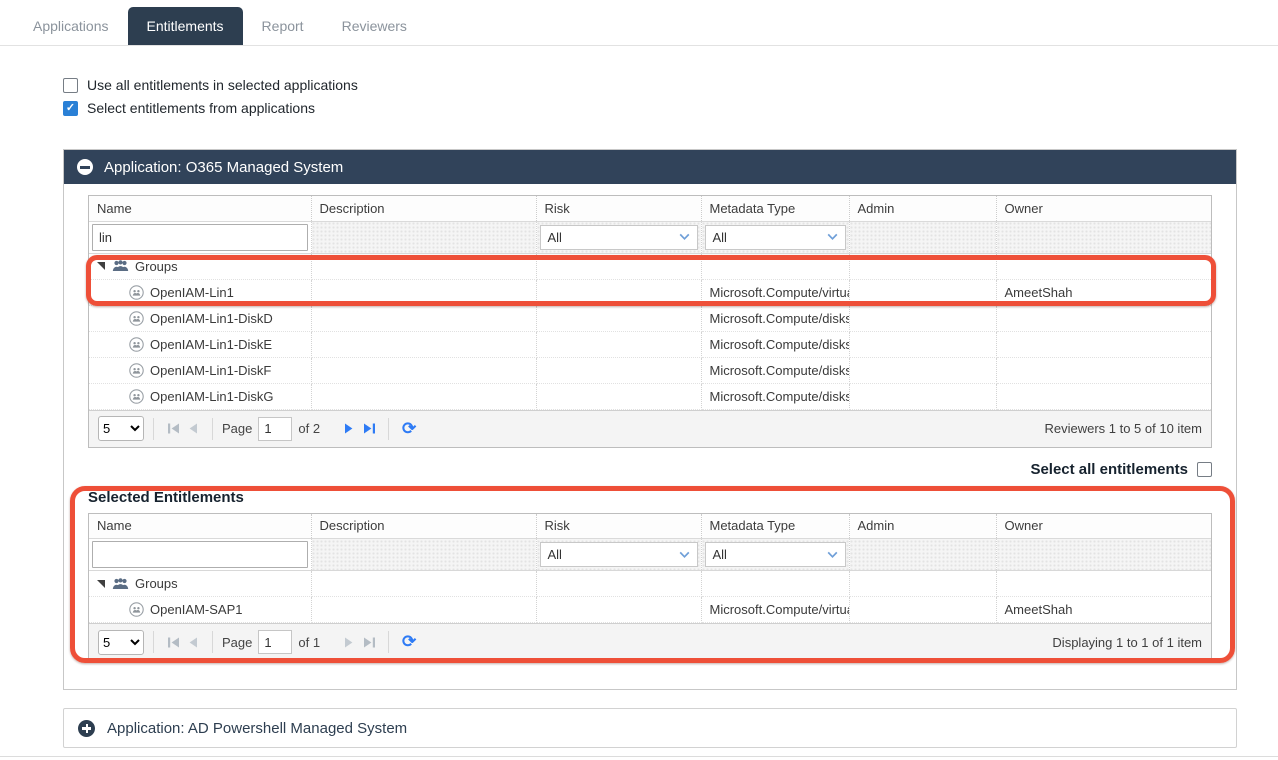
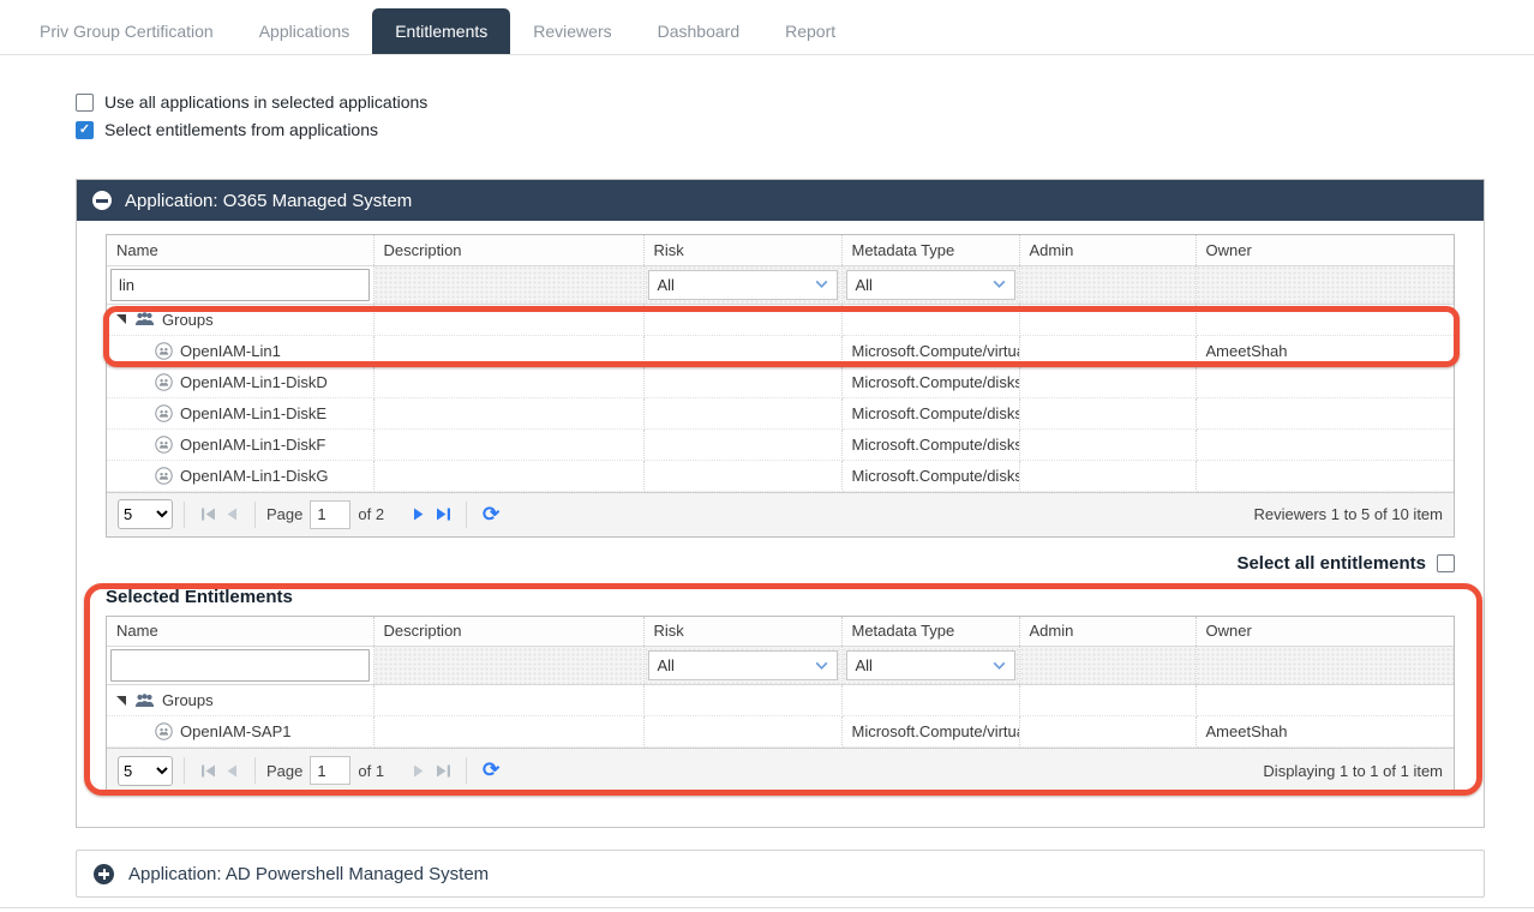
+ Priv Group Certification
  Applications
  Entitlements
- Report
+ Reviewers
+ Dashboard
- Reviewers
+ Report
- Use all entitlements in selected applications
+ Use all applications in selected applications
  ✓
  Select entitlements from applications
  Application: O365 Managed System
  Name	Description	Risk	Metadata Type	Admin	Owner
  lin		All	All
  Groups
  OpenIAM-Lin1			Microsoft.Compute/virtu		AmeetShah
  OpenIAM-Lin1-DiskD			Microsoft.Compute/disks
  OpenIAM-Lin1-DiskE			Microsoft.Compute/disks
  OpenIAM-Lin1-DiskF			Microsoft.Compute/disks
  OpenIAM-Lin1-DiskG			Microsoft.Compute/disks
  5
  Page
  1
  of 2
  ⟳
  Reviewers 1 to 5 of 10 item
  Select all entitlements
  Selected Entitlements
  Name	Description	Risk	Metadata Type	Admin	Owner
  		All	All
  Groups
  OpenIAM-SAP1			Microsoft.Compute/virtu		AmeetShah
  5
  Page
  1
  of 1
  ⟳
  Displaying 1 to 1 of 1 item
  Application: AD Powershell Managed System
